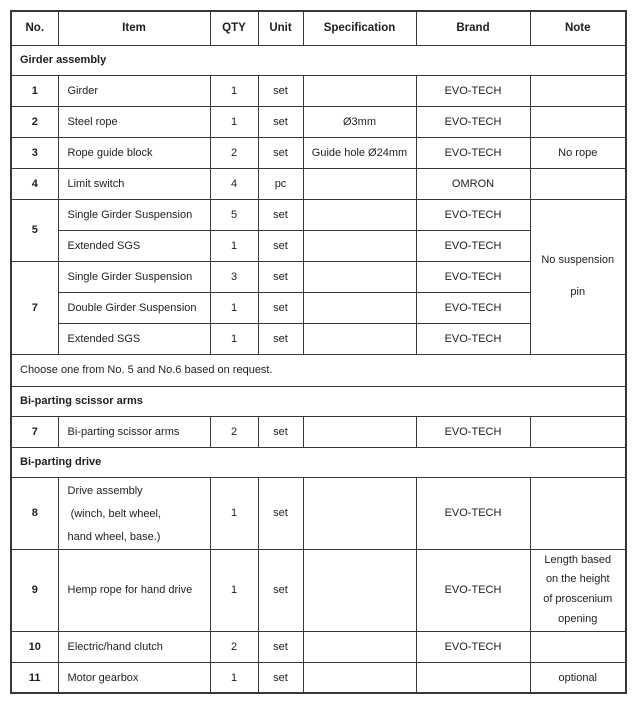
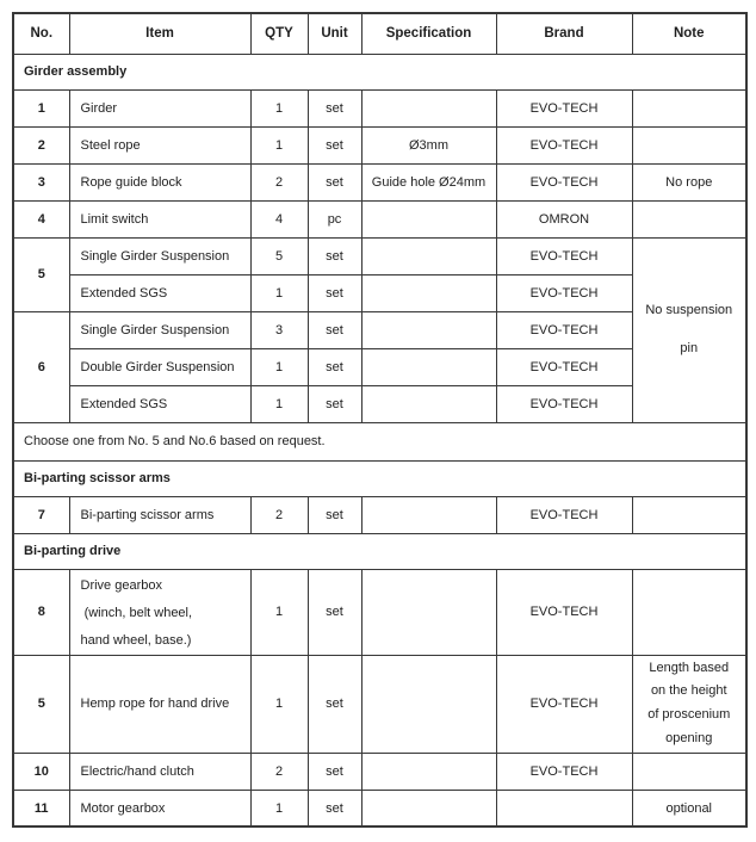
  No.	Item	QTY	Unit	Specification	Brand	Note
  Girder assembly
  1	Girder	1	set		EVO-TECH
  2	Steel rope	1	set	Ø3mm	EVO-TECH
  3	Rope guide block	2	set	Guide hole Ø24mm	EVO-TECH	No rope
  4	Limit switch	4	pc		OMRON
  5	Single Girder Suspension	5	set		EVO-TECH	No suspension pin
  Extended SGS	1	set		EVO-TECH
- 7	Single Girder Suspension	3	set		EVO-TECH
+ 6	Single Girder Suspension	3	set		EVO-TECH
  Double Girder Suspension	1	set		EVO-TECH
  Extended SGS	1	set		EVO-TECH
  Choose one from No. 5 and No.6 based on request.
  Bi-parting scissor arms
  7	Bi-parting scissor arms	2	set		EVO-TECH
  Bi-parting drive
- 8	Drive assembly (winch, belt wheel, hand wheel, base.)	1	set		EVO-TECH
+ 8	Drive gearbox (winch, belt wheel, hand wheel, base.)	1	set		EVO-TECH
- 9	Hemp rope for hand drive	1	set		EVO-TECH	Length based on the height of proscenium opening
+ 5	Hemp rope for hand drive	1	set		EVO-TECH	Length based on the height of proscenium opening
  10	Electric/hand clutch	2	set		EVO-TECH
  11	Motor gearbox	1	set			optional
